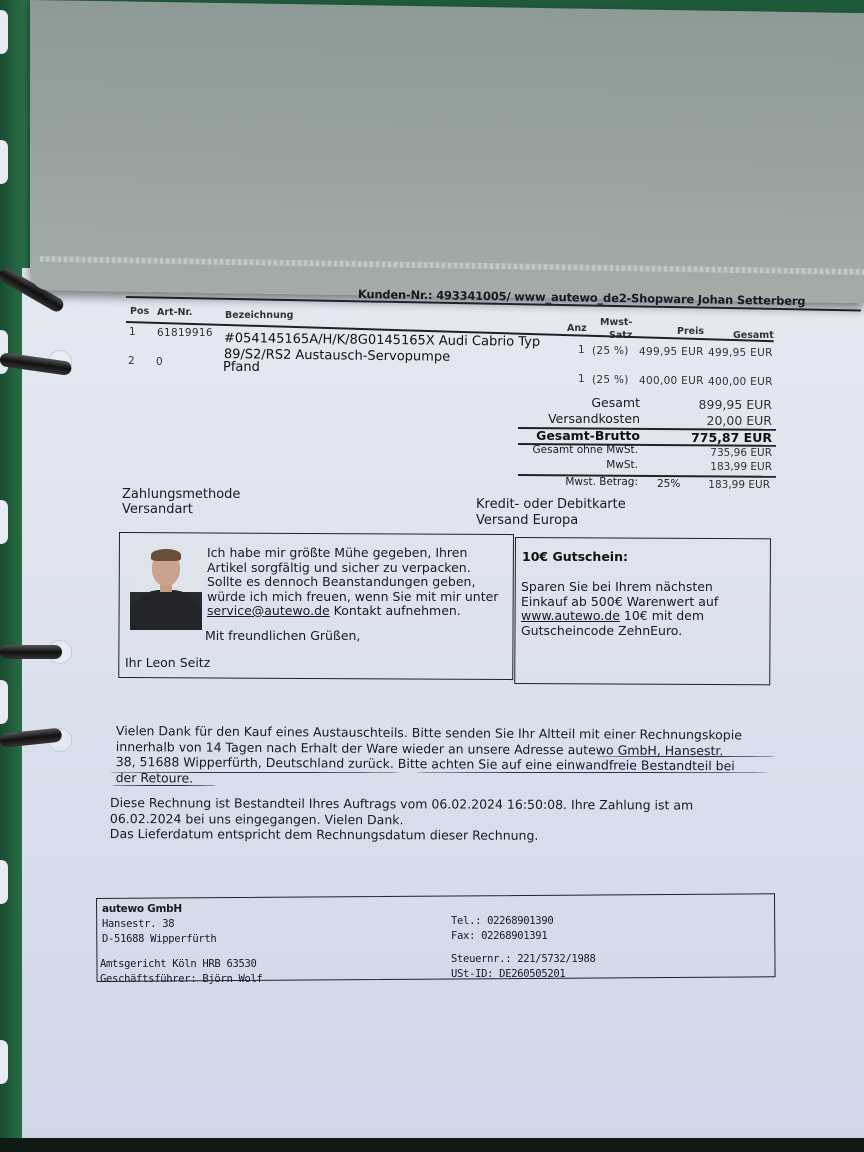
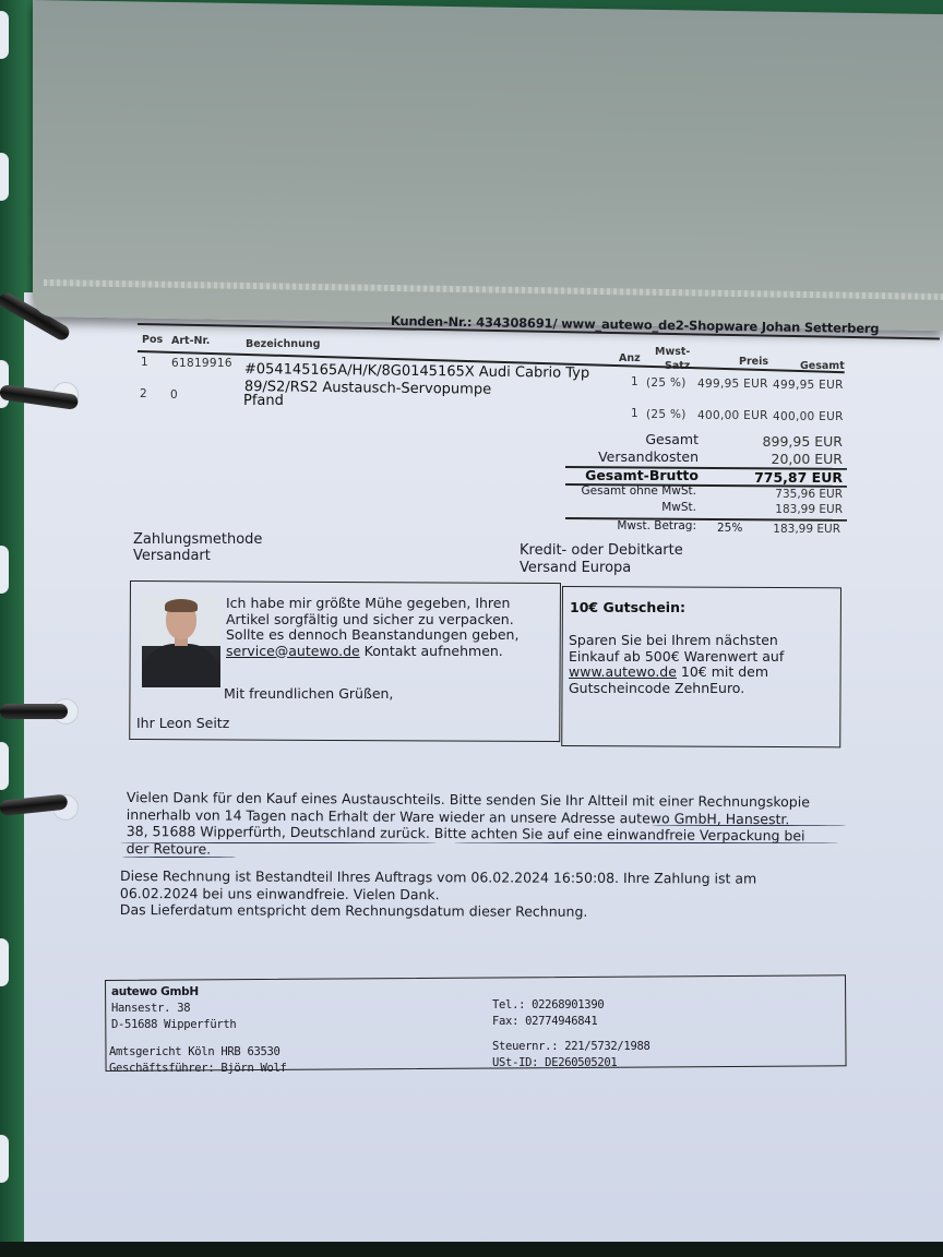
- Kunden-Nr.: 493341005/ www_autewo_de2-Shopware Johan Setterberg
+ Kunden-Nr.: 434308691/ www_autewo_de2-Shopware Johan Setterberg
  Pos
  Art-Nr.
  Bezeichnung
  Anz
  Mwst-
  Preis
  Gesamt
  1
  61819916
  #054145165A/H/K/8G0145165X Audi Cabrio Typ
  89/S2/RS2 Austausch-Servopumpe
  1
  (25 %)
  499,95 EUR
  499,95 EUR
  2
  0
  Pfand
  1
  (25 %)
  400,00 EUR
  400,00 EUR
  Gesamt
  899,95 EUR
  Versandkosten
  20,00 EUR
  Gesamt-Brutto
  775,87 EUR
  Gesamt ohne MwSt.
  735,96 EUR
  MwSt.
  183,99 EUR
  Mwst. Betrag:
  25%
  183,99 EUR
  Zahlungsmethode
  Versandart
  Kredit- oder Debitkarte
  Versand Europa
  Ich habe mir größte Mühe gegeben, Ihren
  Artikel sorgfältig und sicher zu verpacken.
  Sollte es dennoch Beanstandungen geben,
- würde ich mich freuen, wenn Sie mit mir unter
  service@autewo.de Kontakt aufnehmen.
  Mit freundlichen Grüßen,
  Ihr Leon Seitz
  10€ Gutschein:
  Sparen Sie bei Ihrem nächsten
  Einkauf ab 500€ Warenwert auf
  www.autewo.de 10€ mit dem
  Gutscheincode ZehnEuro.
  Vielen Dank für den Kauf eines Austauschteils. Bitte senden Sie Ihr Altteil mit einer Rechnungskopie
  innerhalb von 14 Tagen nach Erhalt der Ware wieder an unsere Adresse autewo GmbH, Hansestr.
- 38, 51688 Wipperfürth, Deutschland zurück. Bitte achten Sie auf eine einwandfreie Bestandteil bei
+ 38, 51688 Wipperfürth, Deutschland zurück. Bitte achten Sie auf eine einwandfreie Verpackung bei
  der Retoure.
  Diese Rechnung ist Bestandteil Ihres Auftrags vom 06.02.2024 16:50:08. Ihre Zahlung ist am
- 06.02.2024 bei uns eingegangen. Vielen Dank.
+ 06.02.2024 bei uns einwandfreie. Vielen Dank.
  Das Lieferdatum entspricht dem Rechnungsdatum dieser Rechnung.
  autewo GmbH
  Hansestr. 38
  D-51688 Wipperfürth
  Amtsgericht Köln HRB 63530
  Geschäftsführer: Björn Wolf
  Tel.: 02268901390
- Fax: 02268901391
+ Fax: 02774946841
  Steuernr.: 221/5732/1988
  USt-ID: DE260505201
